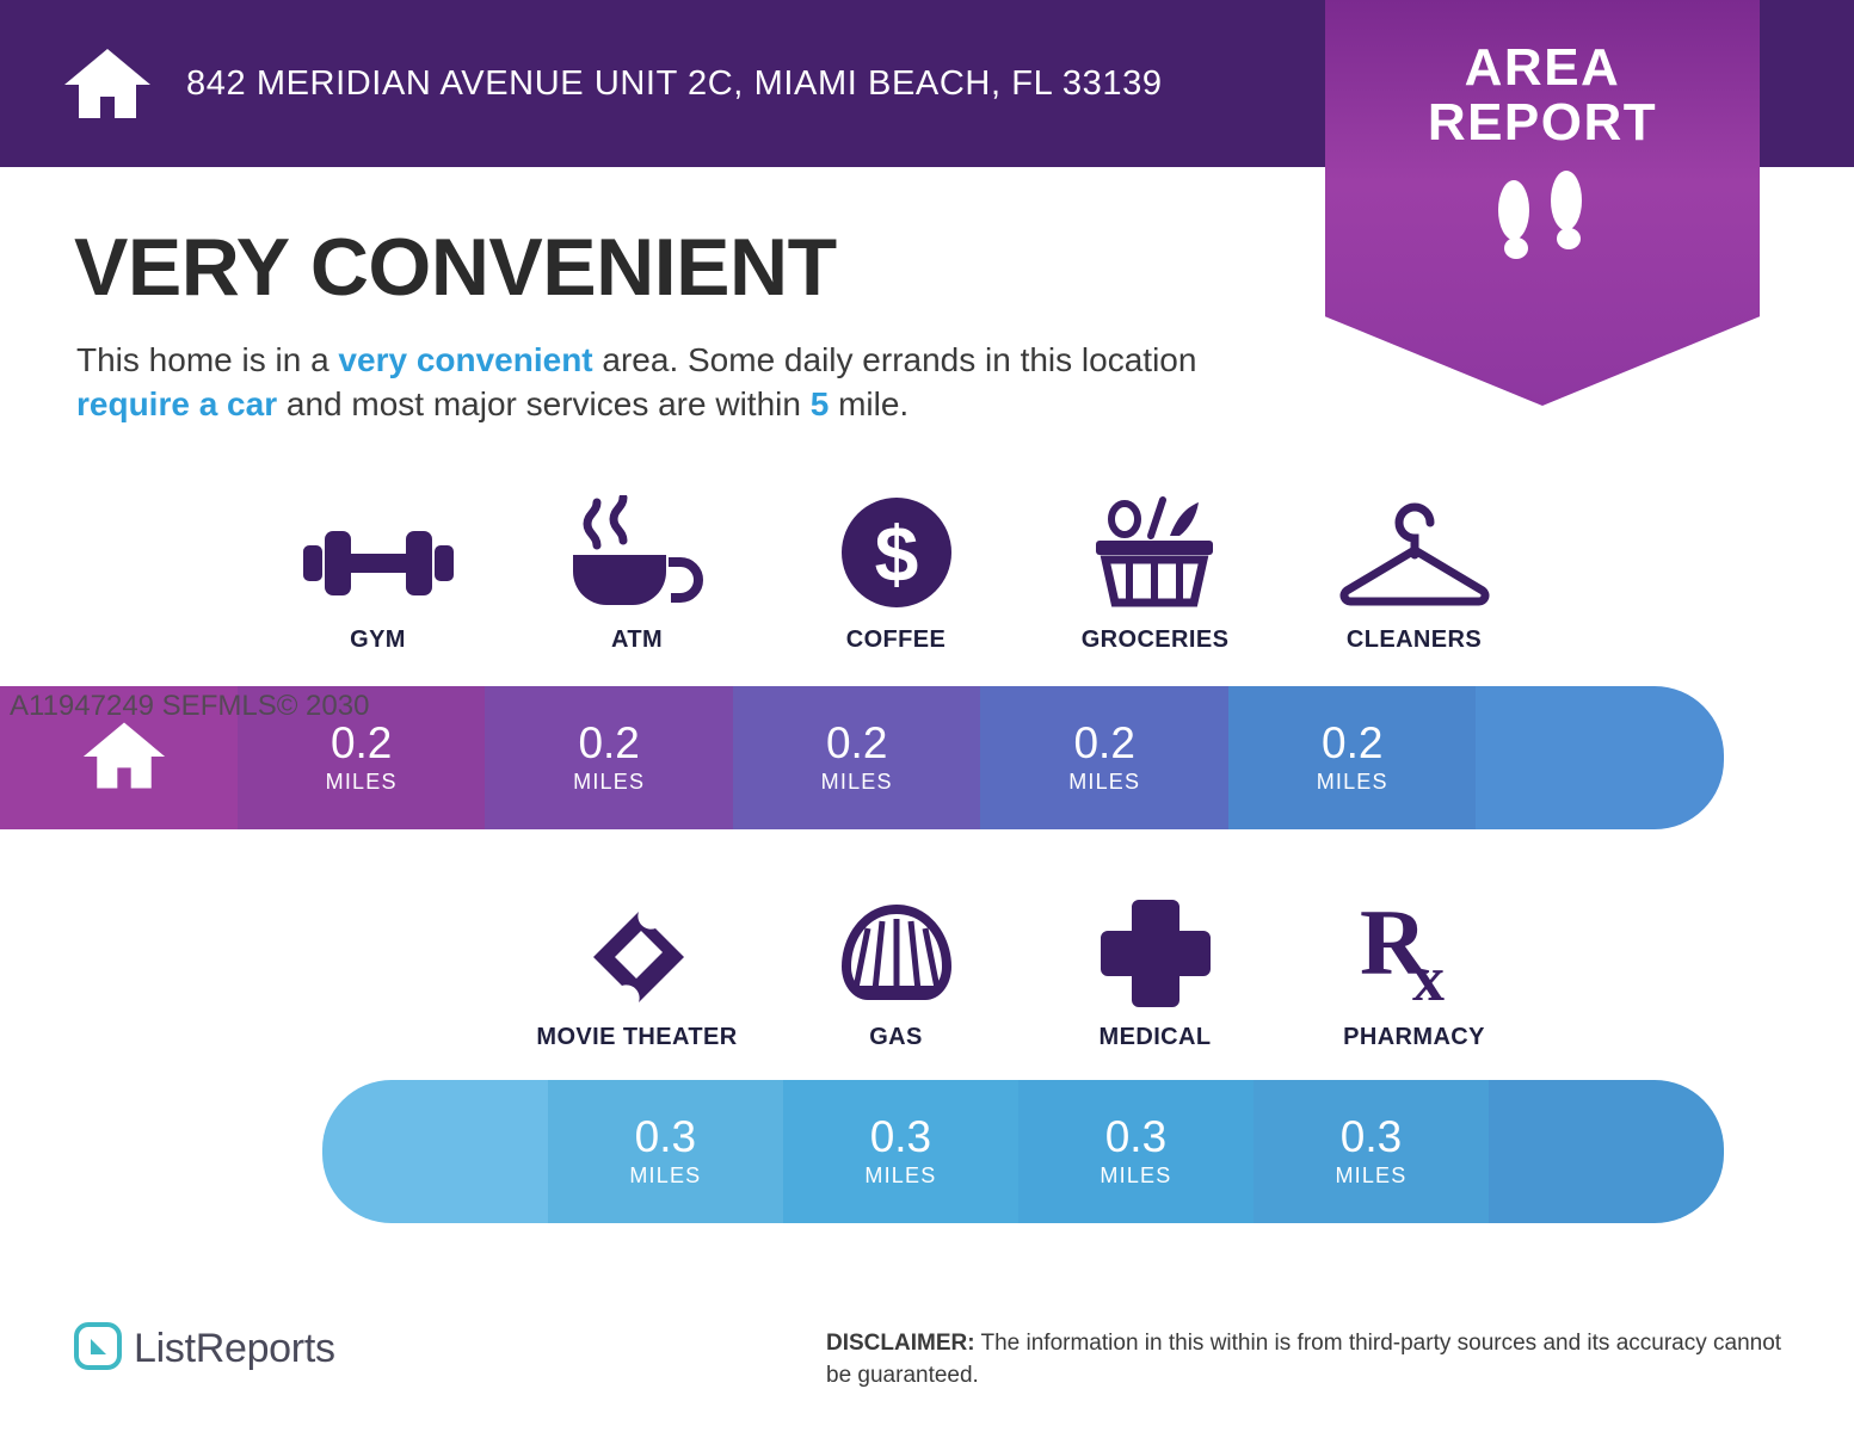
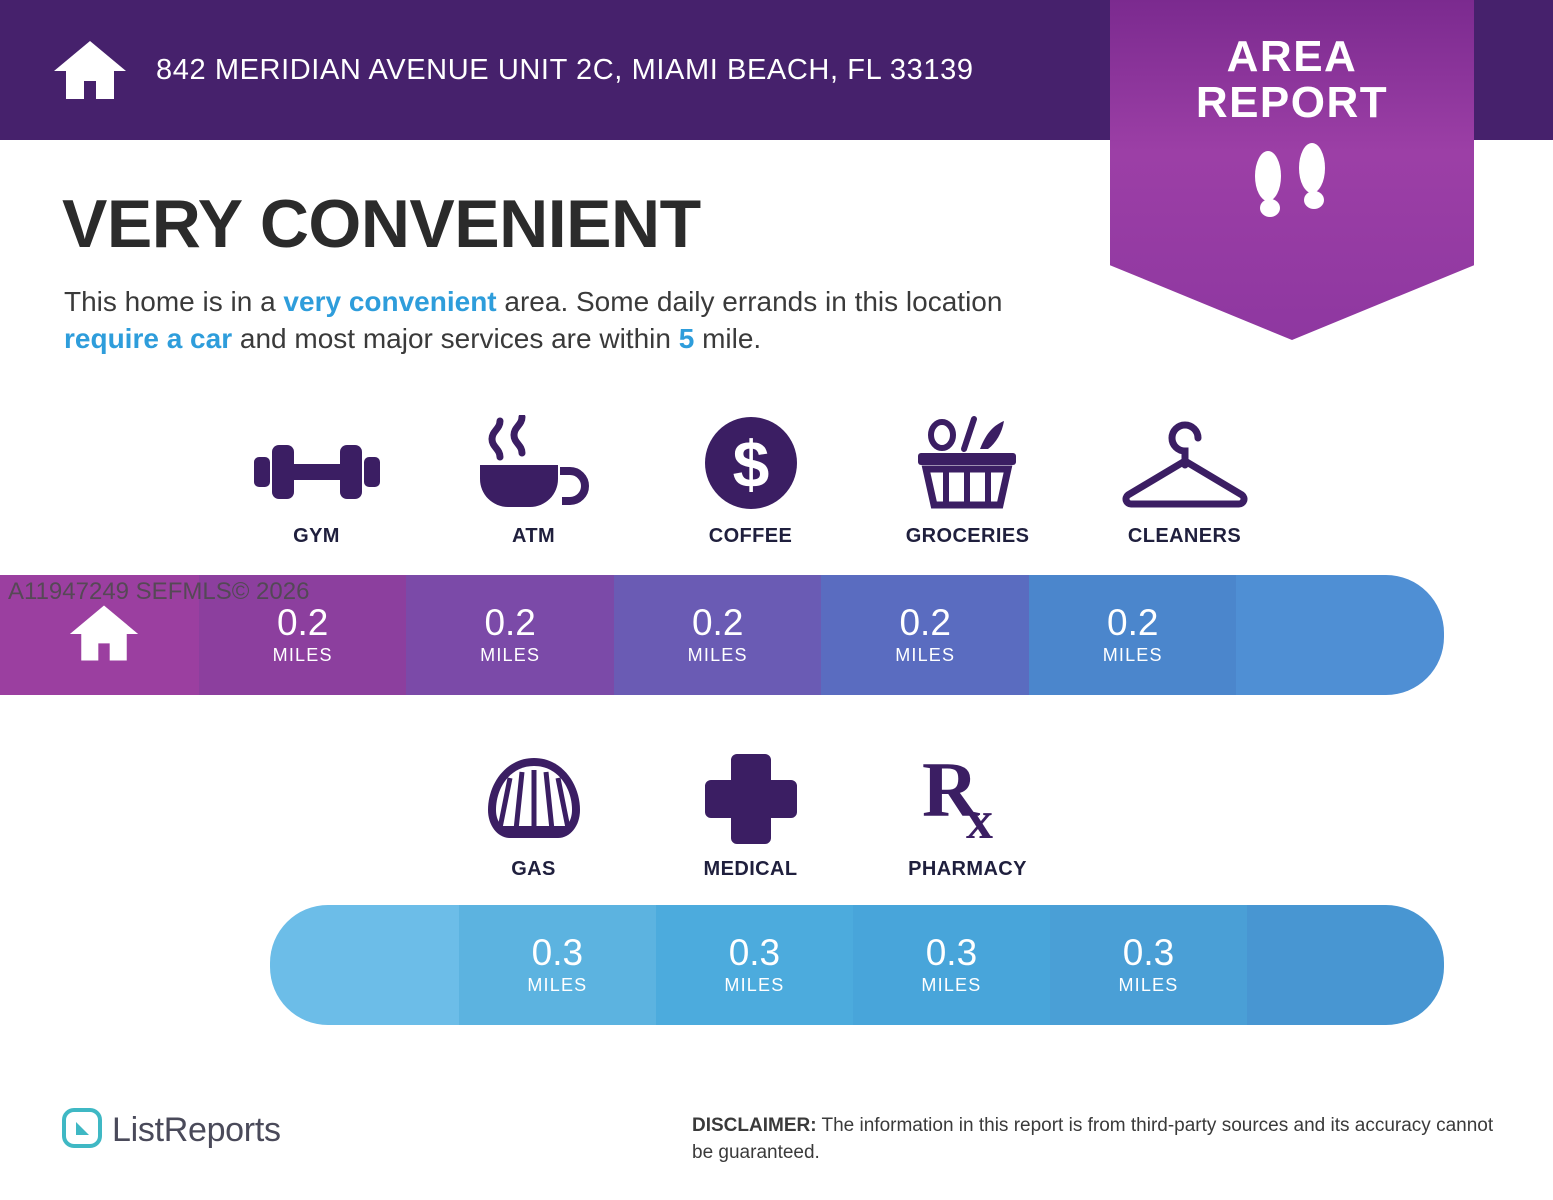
  842 MERIDIAN AVENUE UNIT 2C, MIAMI BEACH, FL 33139
  AREA
  REPORT
  VERY CONVENIENT
  This home is in a very convenient area. Some daily errands in this location require a car and most major services are within 5 mile.
  GYM
  ATM
  $
  COFFEE
  GROCERIES
  CLEANERS
  0.2
  MILES
  0.2
  MILES
  0.2
  MILES
  0.2
  MILES
  0.2
  MILES
- A11947249 SEFMLS© 2030
+ A11947249 SEFMLS© 2026
- MOVIE THEATER
  GAS
  MEDICAL
  R
  x
  PHARMACY
  0.3
  MILES
  0.3
  MILES
  0.3
  MILES
  0.3
  MILES
  ListReports
- DISCLAIMER: The information in this within is from third-party sources and its accuracy cannot be guaranteed.
+ DISCLAIMER: The information in this report is from third-party sources and its accuracy cannot be guaranteed.
